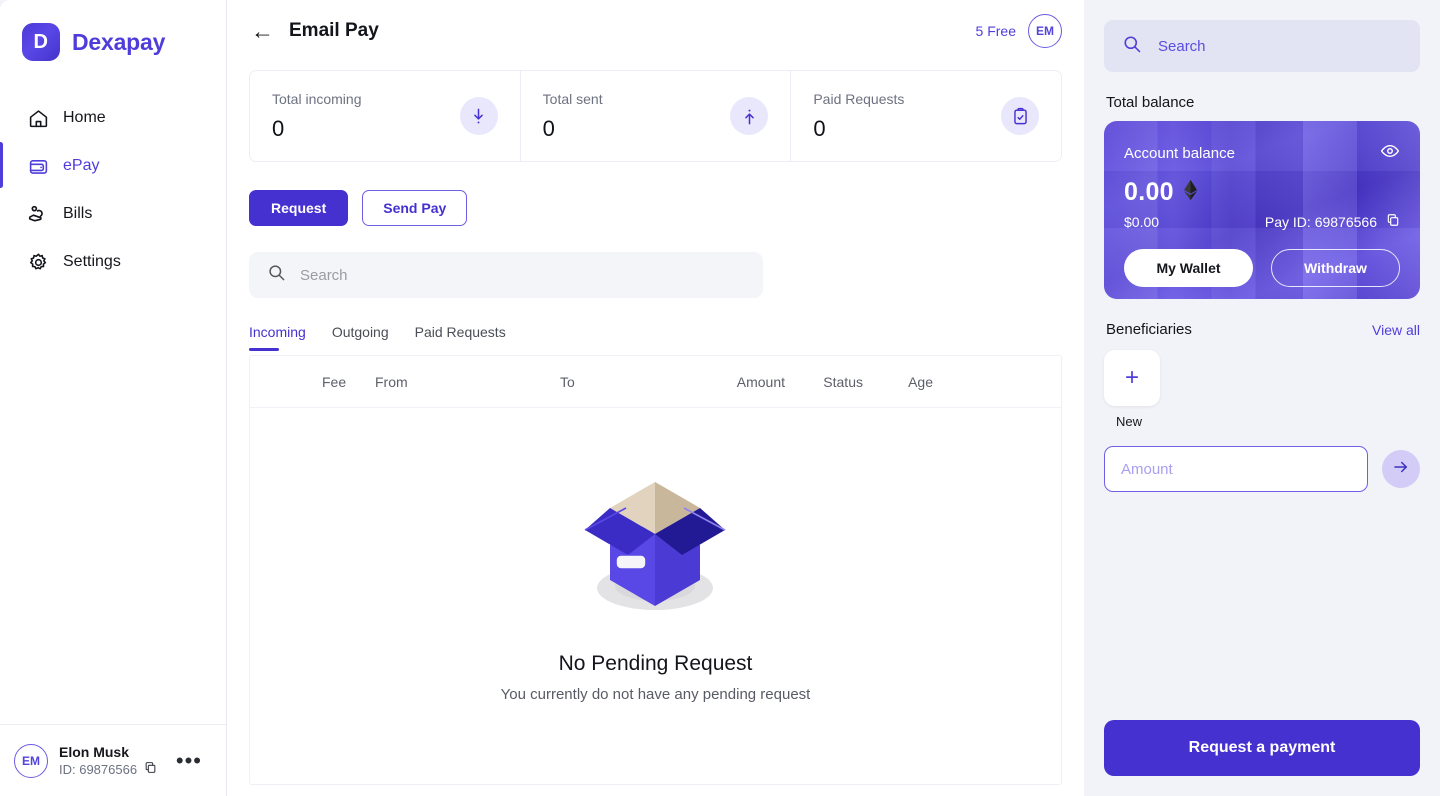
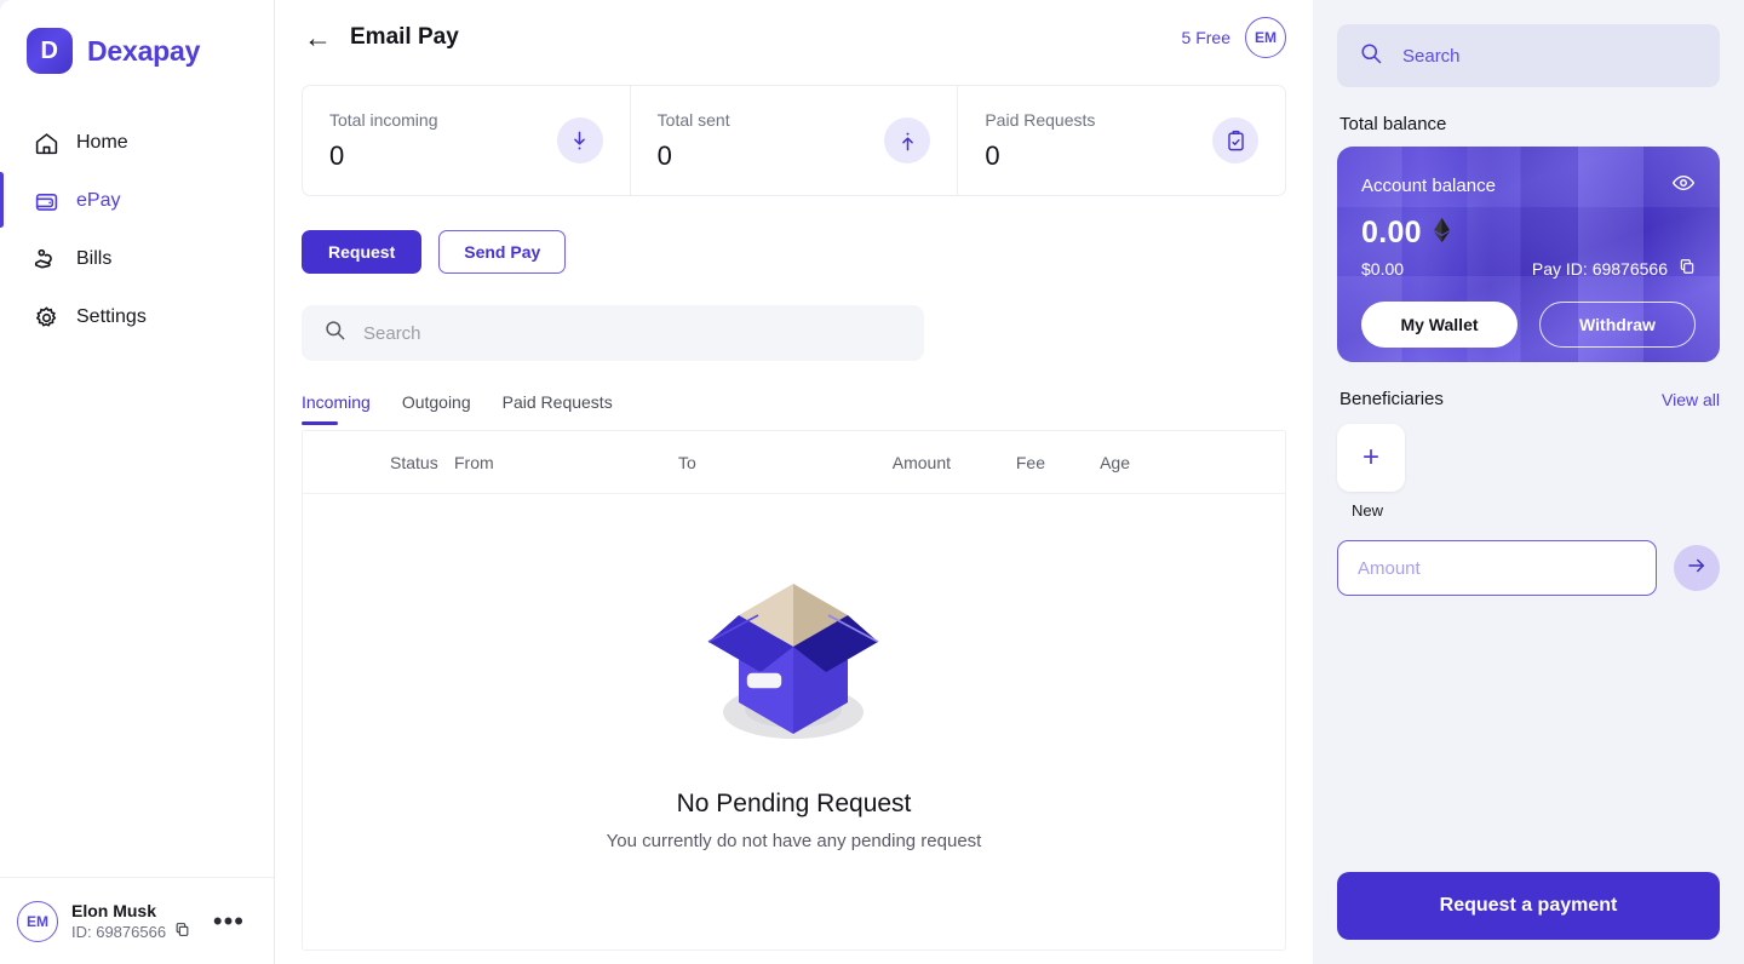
  D
  Dexapay
  Home
  ePay
  Bills
  Settings
  EM
  Elon Musk
  ID: 69876566
  •••
  ←
  Email Pay
  5 Free
  EM
  Total incoming
  0
  Total sent
  0
  Paid Requests
  0
  Request
  Send Pay
  Search
  Incoming
  Outgoing
  Paid Requests
- Fee
+ Status
  From
  To
  Amount
- Status
+ Fee
  Age
  No Pending Request
  You currently do not have any pending request
  Search
  Total balance
  Account balance
  0.00
  $0.00
  Pay ID: 69876566
  My Wallet
  Withdraw
  Beneficiaries
  View all
  +
  New
  Amount
  Request a payment
